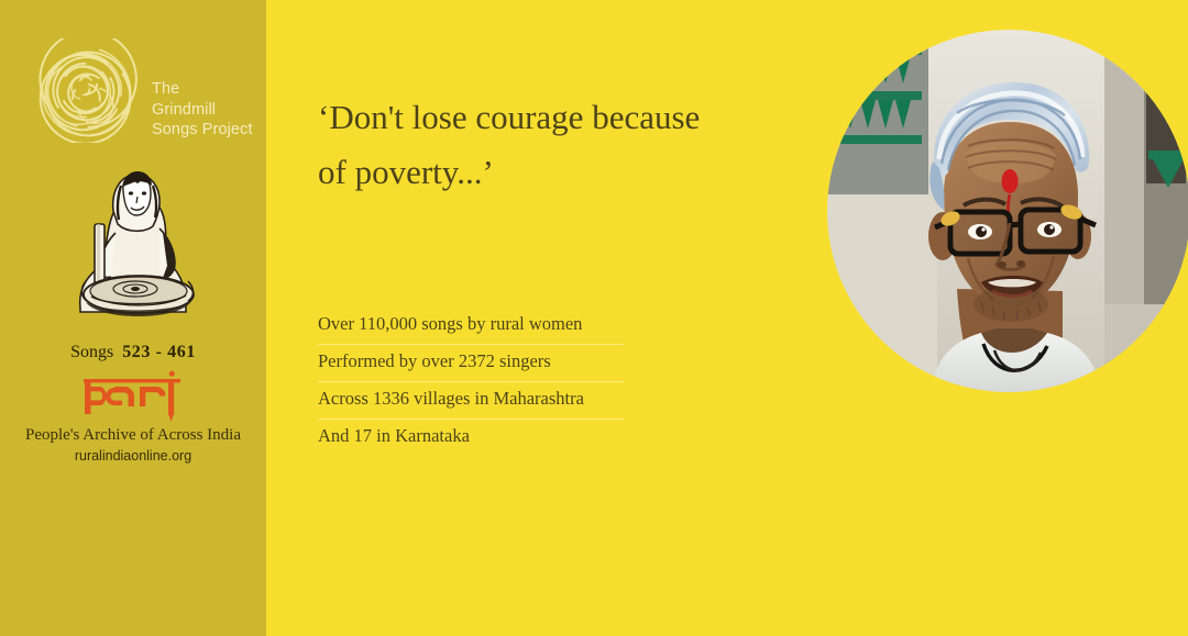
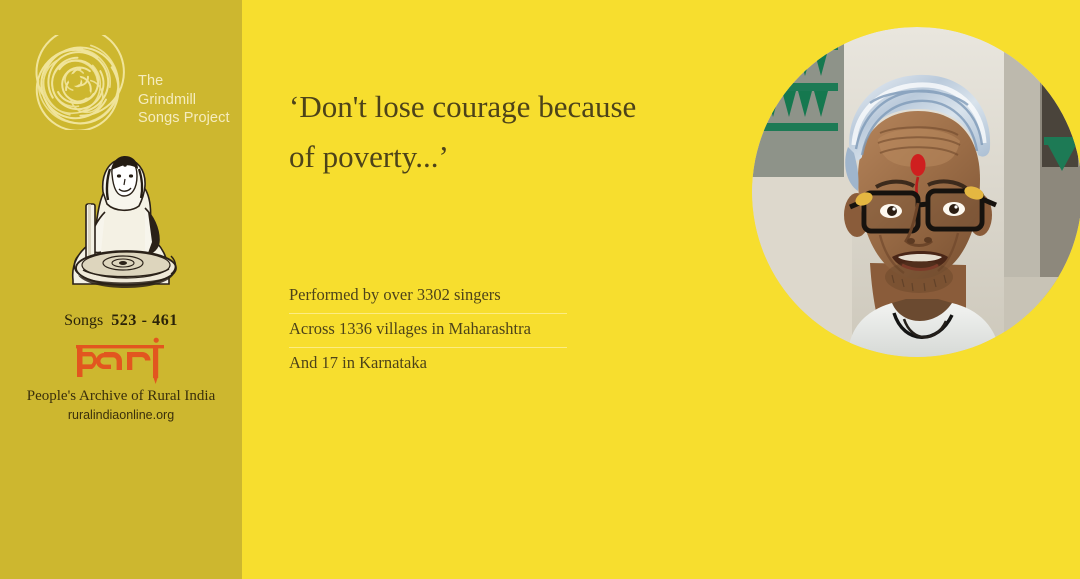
  The
  Grindmill
  Songs Project
  Songs 523 - 461
- People's Archive of Across India
+ People's Archive of Rural India
  ruralindiaonline.org
  ‘Don't lose courage because
  of poverty...’
- Over 110,000 songs by rural women
- Performed by over 2372 singers
+ Performed by over 3302 singers
  Across 1336 villages in Maharashtra
  And 17 in Karnataka
